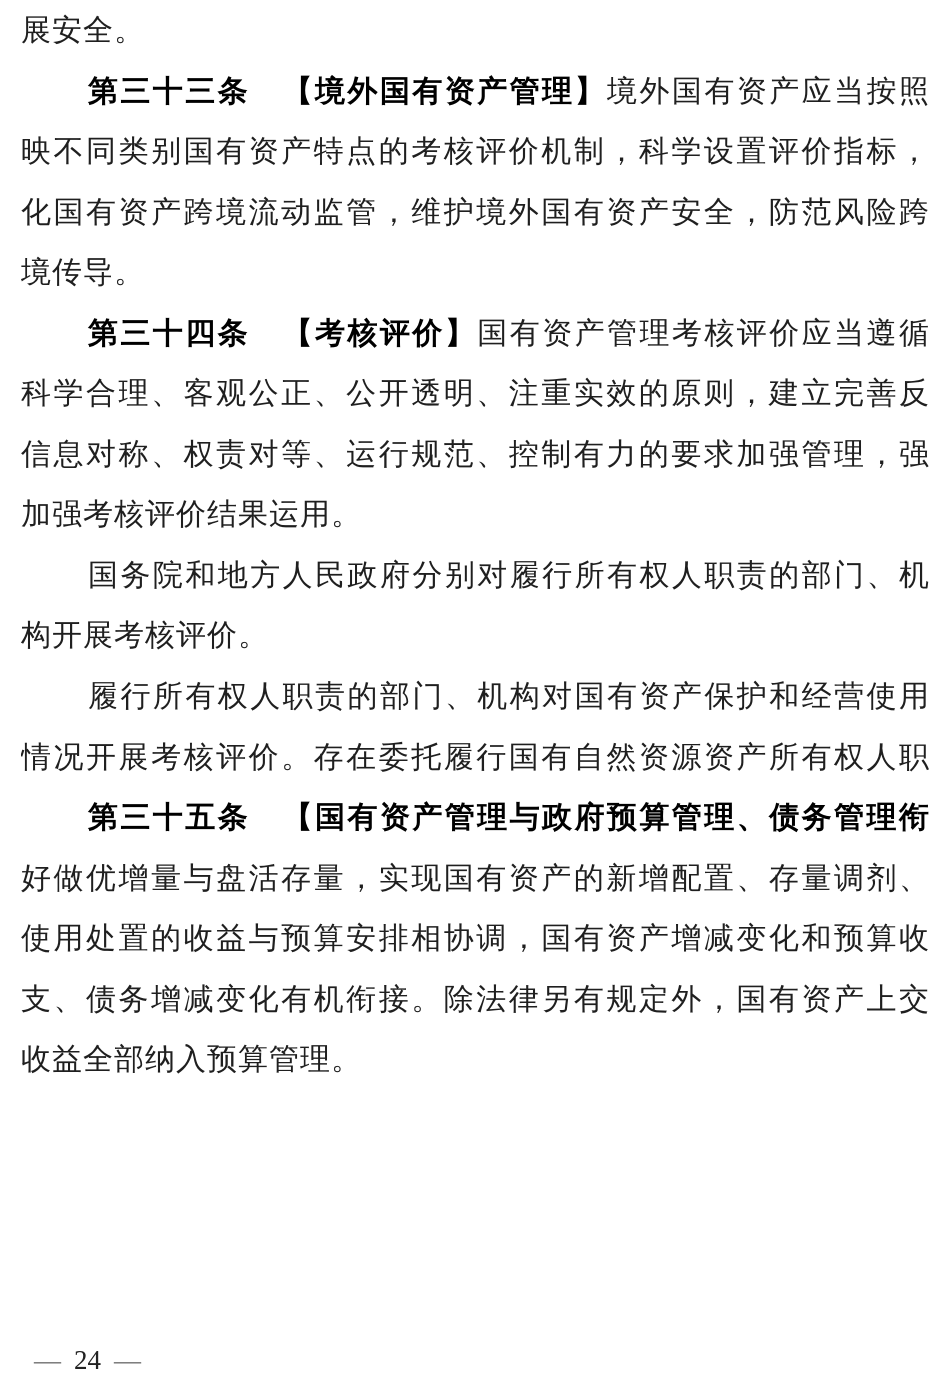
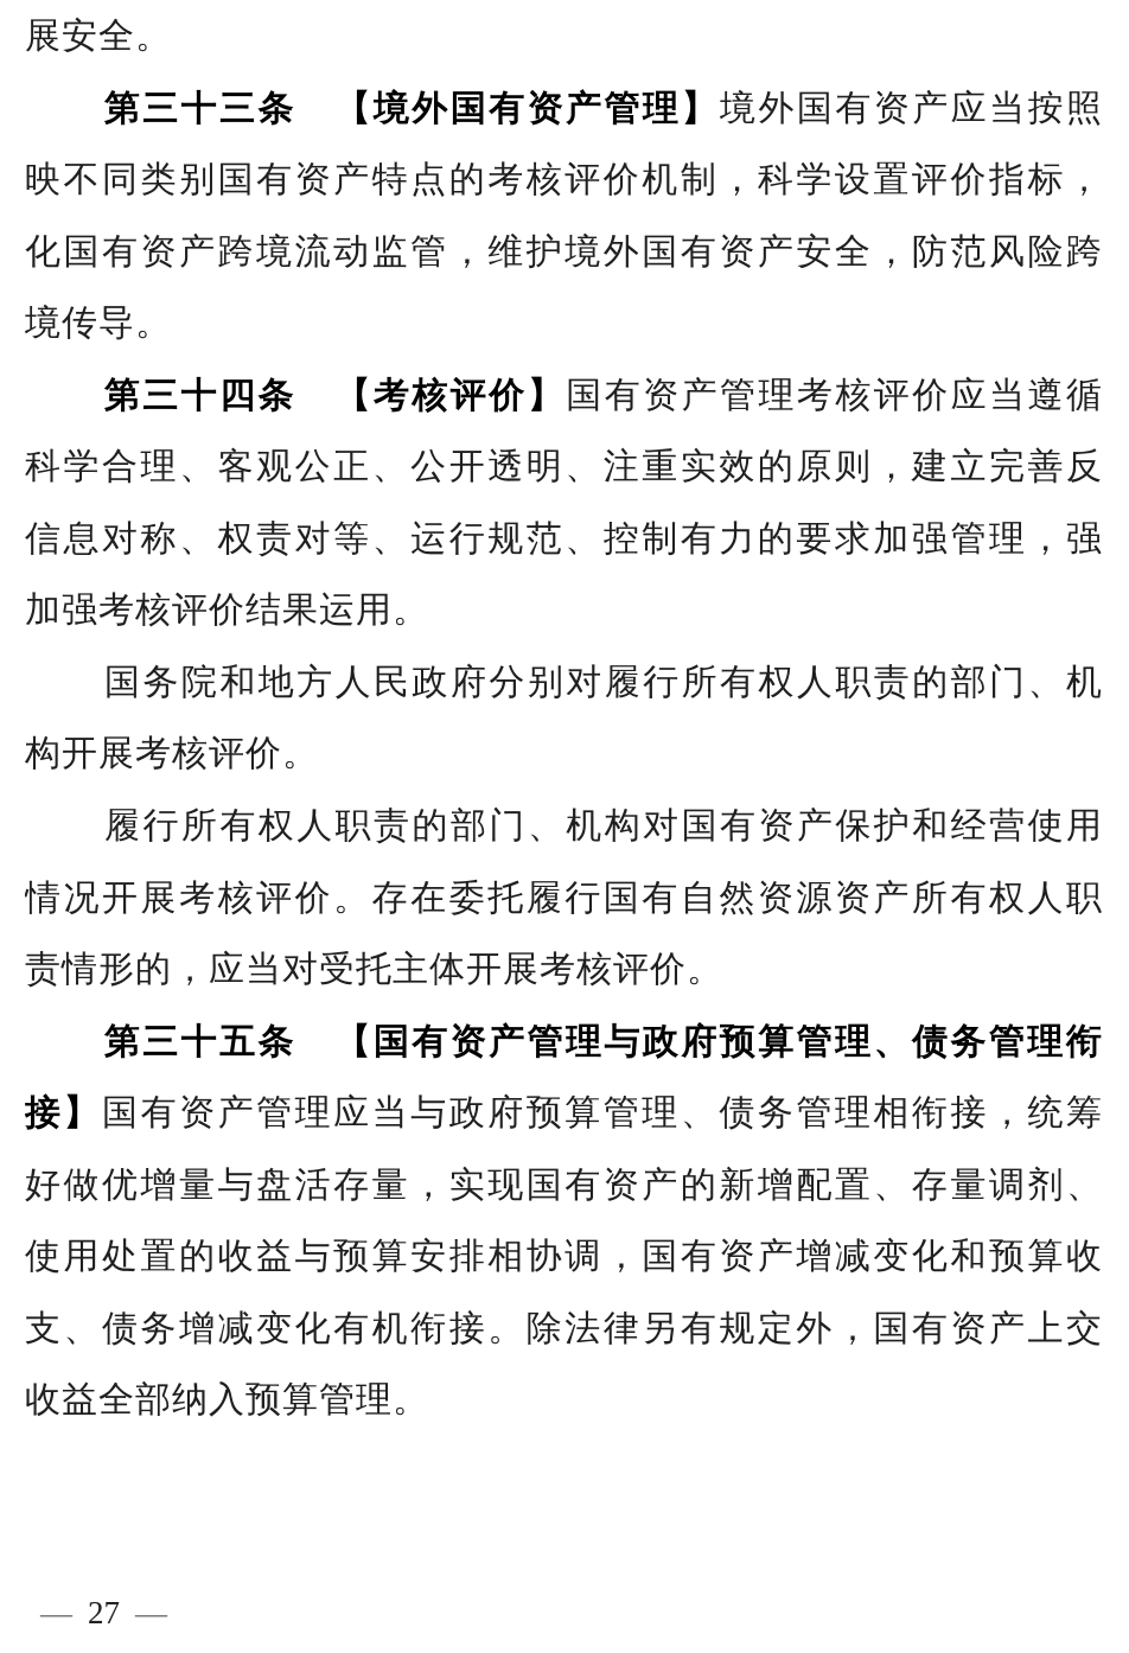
  展安全。
  第三十三条 【境外国有资产管理】境外国有资产应当按照
  映不同类别国有资产特点的考核评价机制，科学设置评价指标，
  化国有资产跨境流动监管，维护境外国有资产安全，防范风险跨
  境传导。
  第三十四条 【考核评价】国有资产管理考核评价应当遵循
  科学合理、客观公正、公开透明、注重实效的原则，建立完善反
  信息对称、权责对等、运行规范、控制有力的要求加强管理，强
  加强考核评价结果运用。
  国务院和地方人民政府分别对履行所有权人职责的部门、机
  构开展考核评价。
  履行所有权人职责的部门、机构对国有资产保护和经营使用
  情况开展考核评价。存在委托履行国有自然资源资产所有权人职
+ 责情形的，应当对受托主体开展考核评价。
  第三十五条 【国有资产管理与政府预算管理、债务管理衔
+ 接】国有资产管理应当与政府预算管理、债务管理相衔接，统筹
  好做优增量与盘活存量，实现国有资产的新增配置、存量调剂、
  使用处置的收益与预算安排相协调，国有资产增减变化和预算收
  支、债务增减变化有机衔接。除法律另有规定外，国有资产上交
  收益全部纳入预算管理。
- — 24 —
+ — 27 —
